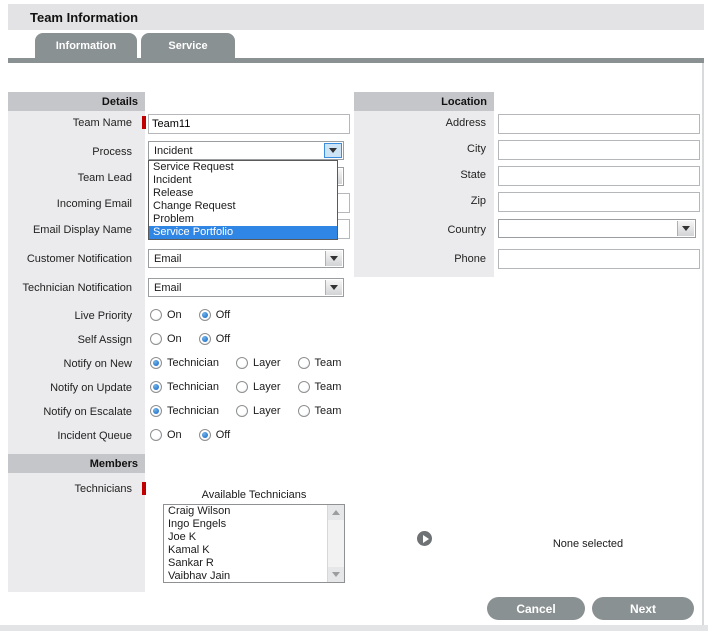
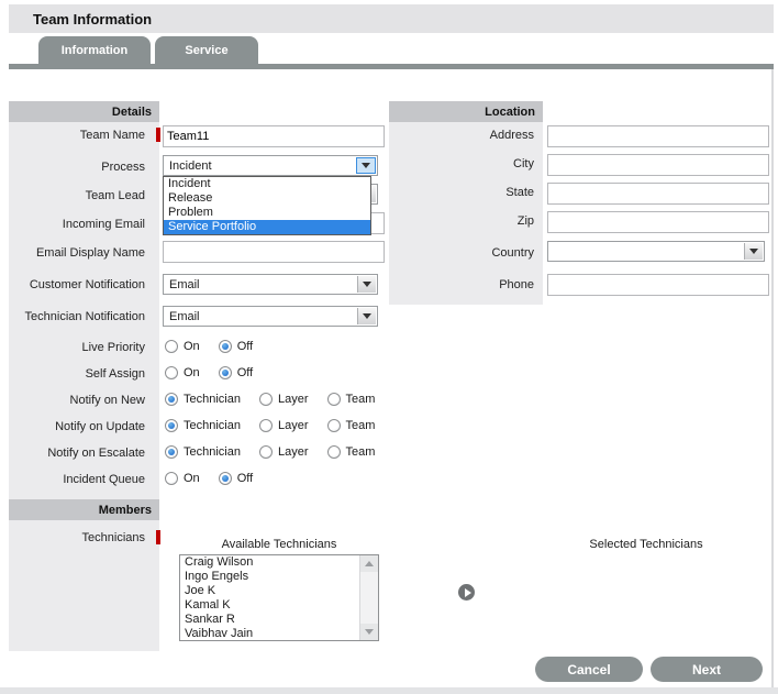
  Team Information
  Information
  Service
  Details
  Members
  Location
  Team Name
  Process
  Team Lead
  Incoming Email
  Email Display Name
  Customer Notification
  Technician Notification
  Live Priority
  Self Assign
  Notify on New
  Notify on Update
  Notify on Escalate
  Incident Queue
  Technicians
  Team11
  Incident
- Service Request
  Incident
  Release
- Change Request
  Problem
  Service Portfolio
  Email
  Email
  On
  Off
  On
  Off
  Technician
  Layer
  Team
  Technician
  Layer
  Team
  Technician
  Layer
  Team
  On
  Off
  Address
  City
  State
  Zip
  Country
  Phone
  Available Technicians
+ Selected Technicians
  Craig Wilson
  Ingo Engels
  Joe K
  Kamal K
  Sankar R
  Vaibhav Jain
- None selected
  Cancel
  Next
